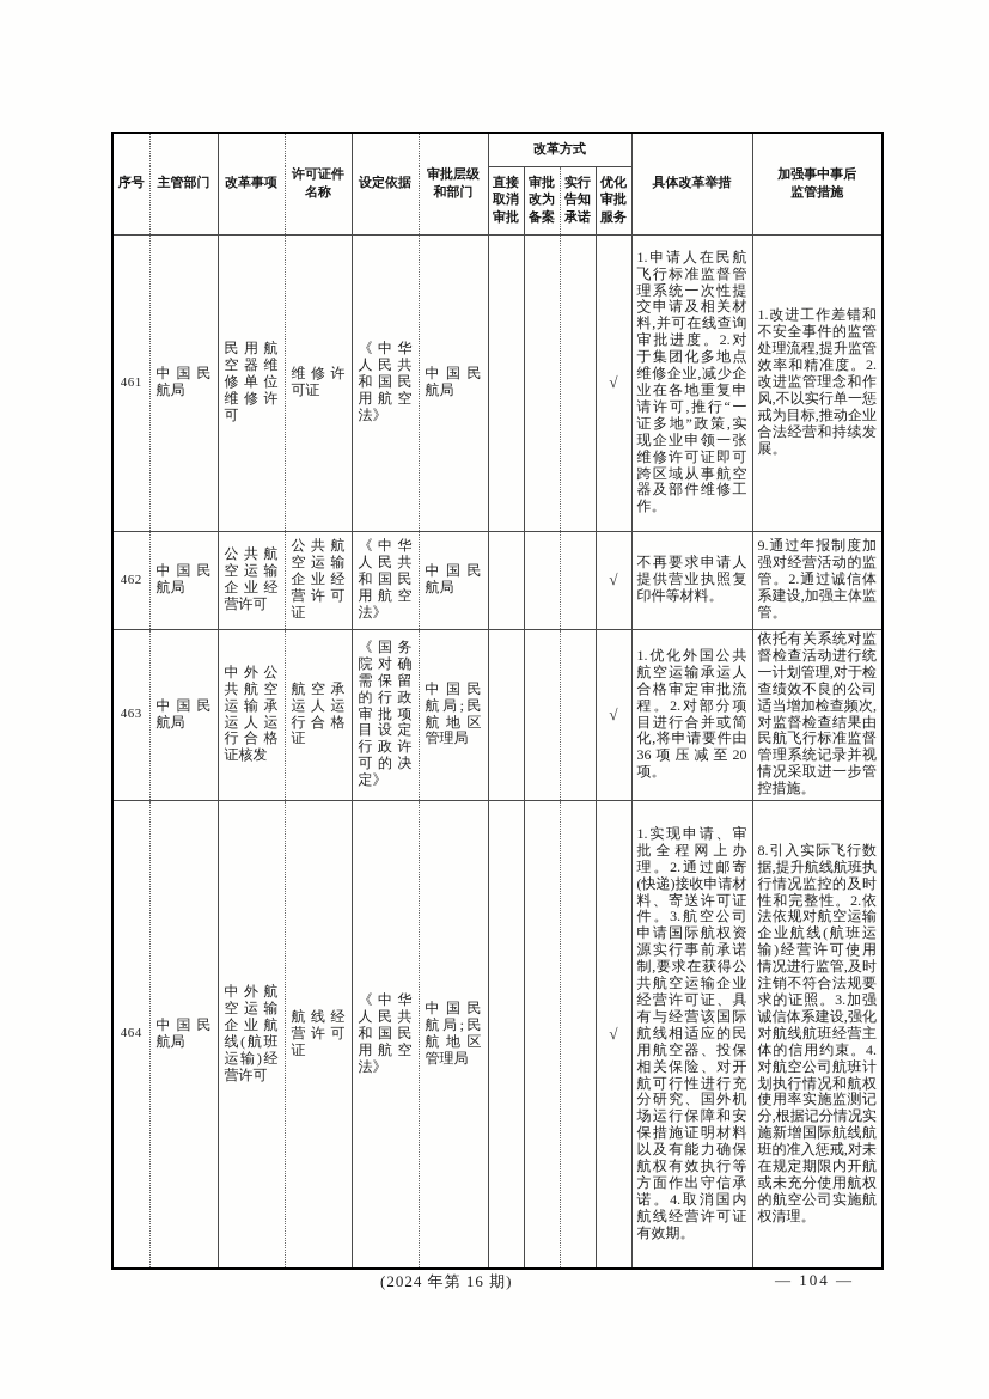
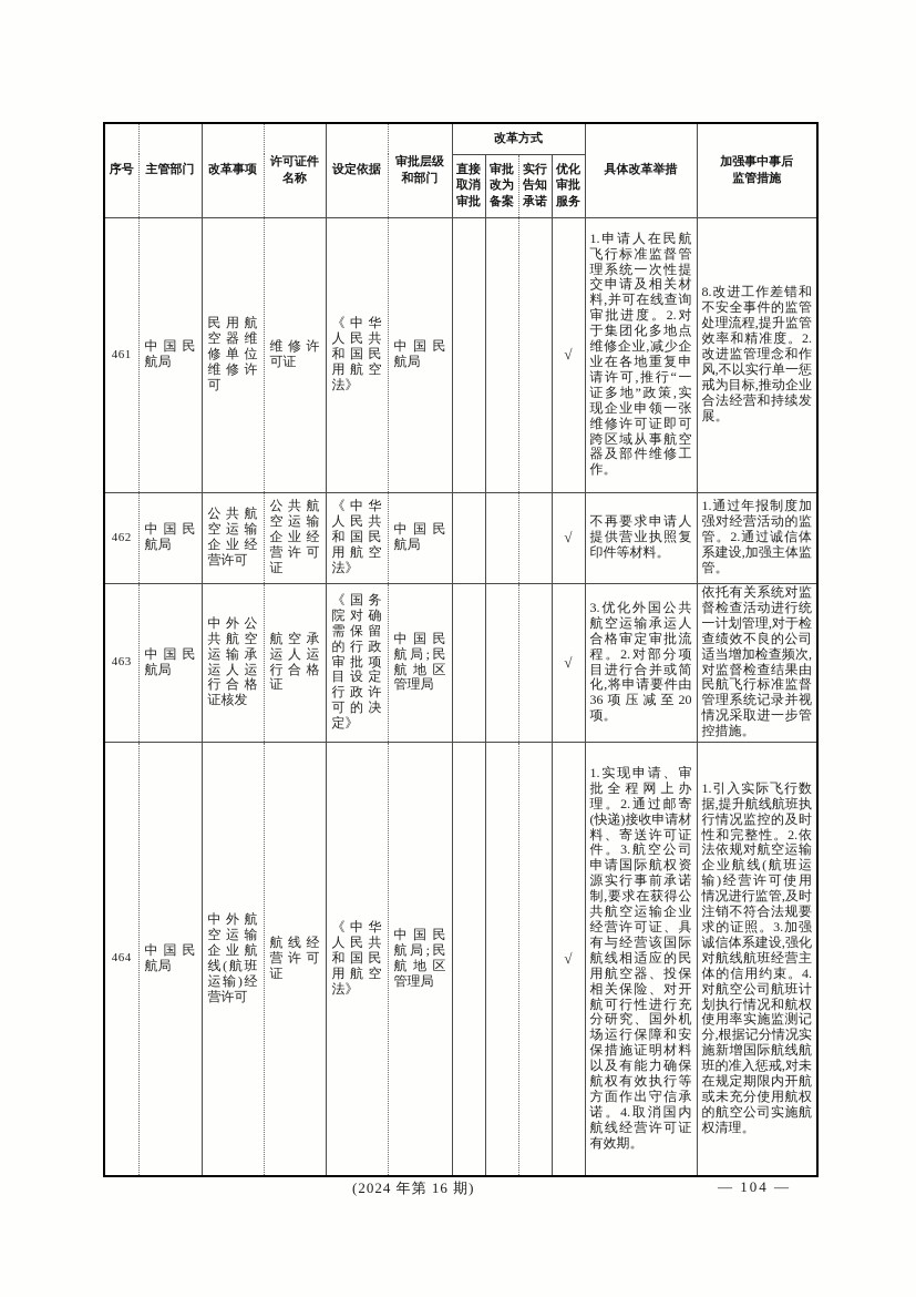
  序号	主管部门	改革事项	许可证件名称	设定依据	审批层级和部门	改革方式	具体改革举措	加强事中事后监管措施
  直接取消审批	审批改为备案	实行告知承诺	优化审批服务
- 461	中国民航局	民用航空器维修单位维修许可	维修许可证	《中华人民共和国民用航空法》	中国民航局				√	1.申请人在民航飞行标准监督管理系统一次性提交申请及相关材料,并可在线查询审批进度。2.对于集团化多地点维修企业,减少企业在各地重复申请许可,推行“一证多地”政策,实现企业申领一张维修许可证即可跨区域从事航空器及部件维修工作。	1.改进工作差错和不安全事件的监管处理流程,提升监管效率和精准度。2.改进监管理念和作风,不以实行单一惩戒为目标,推动企业合法经营和持续发展。
+ 461	中国民航局	民用航空器维修单位维修许可	维修许可证	《中华人民共和国民用航空法》	中国民航局				√	1.申请人在民航飞行标准监督管理系统一次性提交申请及相关材料,并可在线查询审批进度。2.对于集团化多地点维修企业,减少企业在各地重复申请许可,推行“一证多地”政策,实现企业申领一张维修许可证即可跨区域从事航空器及部件维修工作。	8.改进工作差错和不安全事件的监管处理流程,提升监管效率和精准度。2.改进监管理念和作风,不以实行单一惩戒为目标,推动企业合法经营和持续发展。
- 462	中国民航局	公共航空运输企业经营许可	公共航空运输企业经营许可证	《中华人民共和国民用航空法》	中国民航局				√	不再要求申请人提供营业执照复印件等材料。	9.通过年报制度加强对经营活动的监管。2.通过诚信体系建设,加强主体监管。
+ 462	中国民航局	公共航空运输企业经营许可	公共航空运输企业经营许可证	《中华人民共和国民用航空法》	中国民航局				√	不再要求申请人提供营业执照复印件等材料。	1.通过年报制度加强对经营活动的监管。2.通过诚信体系建设,加强主体监管。
- 463	中国民航局	中外公共航空运输承运人运行合格证核发	航空承运人运行合格证	《国务院对确需保留的行政审批项目设定行政许可的决定》	中国民航局;民航地区管理局				√	1.优化外国公共航空运输承运人合格审定审批流程。2.对部分项目进行合并或简化,将申请要件由36项压减至20项。	依托有关系统对监督检查活动进行统一计划管理,对于检查绩效不良的公司适当增加检查频次,对监督检查结果由民航飞行标准监督管理系统记录并视情况采取进一步管控措施。
+ 463	中国民航局	中外公共航空运输承运人运行合格证核发	航空承运人运行合格证	《国务院对确需保留的行政审批项目设定行政许可的决定》	中国民航局;民航地区管理局				√	3.优化外国公共航空运输承运人合格审定审批流程。2.对部分项目进行合并或简化,将申请要件由36项压减至20项。	依托有关系统对监督检查活动进行统一计划管理,对于检查绩效不良的公司适当增加检查频次,对监督检查结果由民航飞行标准监督管理系统记录并视情况采取进一步管控措施。
- 464	中国民航局	中外航空运输企业航线(航班运输)经营许可	航线经营许可证	《中华人民共和国民用航空法》	中国民航局;民航地区管理局				√	1.实现申请、审批全程网上办理。2.通过邮寄(快递)接收申请材料、寄送许可证件。3.航空公司申请国际航权资源实行事前承诺制,要求在获得公共航空运输企业经营许可证、具有与经营该国际航线相适应的民用航空器、投保相关保险、对开航可行性进行充分研究、国外机场运行保障和安保措施证明材料以及有能力确保航权有效执行等方面作出守信承诺。4.取消国内航线经营许可证有效期。	8.引入实际飞行数据,提升航线航班执行情况监控的及时性和完整性。2.依法依规对航空运输企业航线(航班运输)经营许可使用情况进行监管,及时注销不符合法规要求的证照。3.加强诚信体系建设,强化对航线航班经营主体的信用约束。4.对航空公司航班计划执行情况和航权使用率实施监测记分,根据记分情况实施新增国际航线航班的准入惩戒,对未在规定期限内开航或未充分使用航权的航空公司实施航权清理。
+ 464	中国民航局	中外航空运输企业航线(航班运输)经营许可	航线经营许可证	《中华人民共和国民用航空法》	中国民航局;民航地区管理局				√	1.实现申请、审批全程网上办理。2.通过邮寄(快递)接收申请材料、寄送许可证件。3.航空公司申请国际航权资源实行事前承诺制,要求在获得公共航空运输企业经营许可证、具有与经营该国际航线相适应的民用航空器、投保相关保险、对开航可行性进行充分研究、国外机场运行保障和安保措施证明材料以及有能力确保航权有效执行等方面作出守信承诺。4.取消国内航线经营许可证有效期。	1.引入实际飞行数据,提升航线航班执行情况监控的及时性和完整性。2.依法依规对航空运输企业航线(航班运输)经营许可使用情况进行监管,及时注销不符合法规要求的证照。3.加强诚信体系建设,强化对航线航班经营主体的信用约束。4.对航空公司航班计划执行情况和航权使用率实施监测记分,根据记分情况实施新增国际航线航班的准入惩戒,对未在规定期限内开航或未充分使用航权的航空公司实施航权清理。
  (2024 年第 16 期)
  — 104 —
